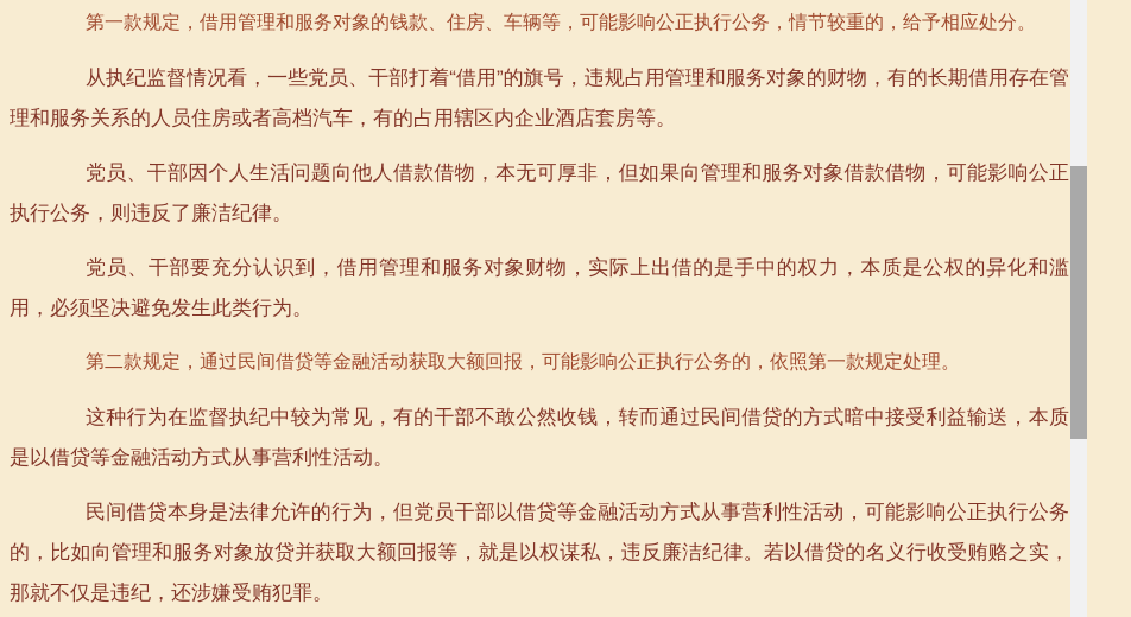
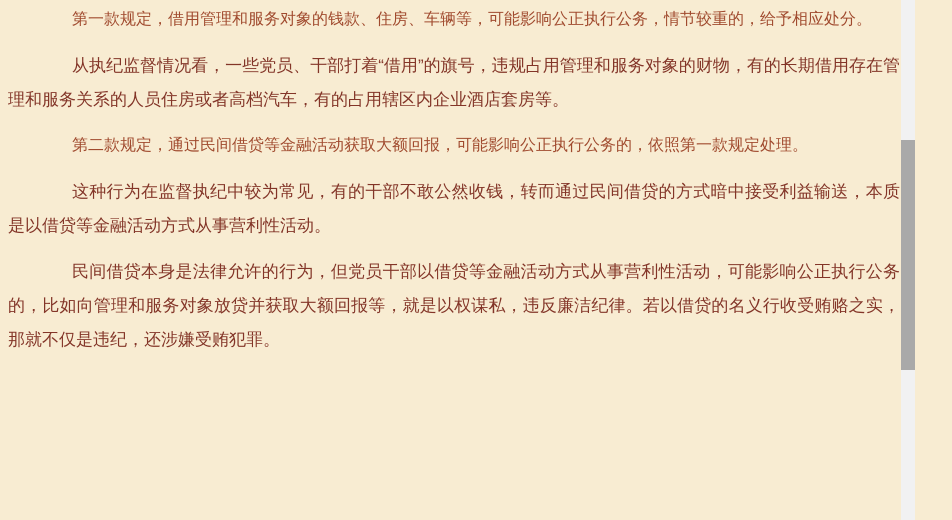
  第一款规定，借用管理和服务对象的钱款、住房、车辆等，可能影响公正执行公务，情节较重的，给予相应处分。
  从执纪监督情况看，一些党员、干部打着“借用”的旗号，违规占用管理和服务对象的财物，有的长期借用存在管理和服务关系的人员住房或者高档汽车，有的占用辖区内企业酒店套房等。
- 党员、干部因个人生活问题向他人借款借物，本无可厚非，但如果向管理和服务对象借款借物，可能影响公正执行公务，则违反了廉洁纪律。
- 党员、干部要充分认识到，借用管理和服务对象财物，实际上出借的是手中的权力，本质是公权的异化和滥用，必须坚决避免发生此类行为。
  第二款规定，通过民间借贷等金融活动获取大额回报，可能影响公正执行公务的，依照第一款规定处理。
  这种行为在监督执纪中较为常见，有的干部不敢公然收钱，转而通过民间借贷的方式暗中接受利益输送，本质是以借贷等金融活动方式从事营利性活动。
  民间借贷本身是法律允许的行为，但党员干部以借贷等金融活动方式从事营利性活动，可能影响公正执行公务的，比如向管理和服务对象放贷并获取大额回报等，就是以权谋私，违反廉洁纪律。若以借贷的名义行收受贿赂之实，那就不仅是违纪，还涉嫌受贿犯罪。
